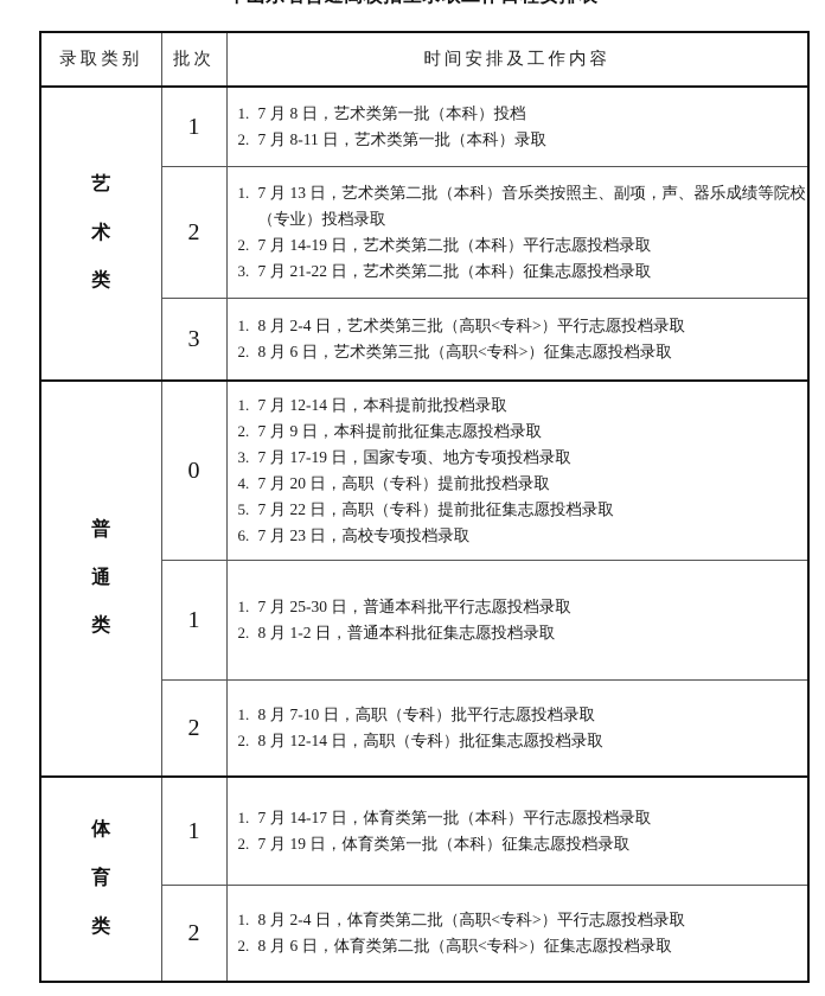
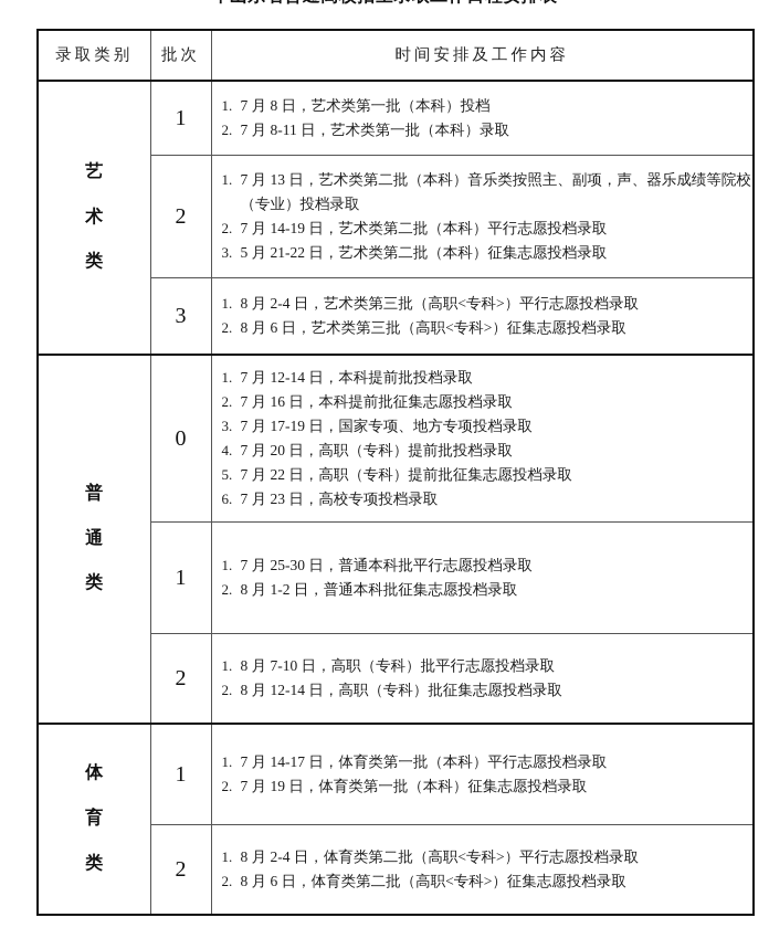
  录取类别	批次	时间安排及工作内容
  艺术类	1	7 月 8 日，艺术类第一批（本科）投档7 月 8-11 日，艺术类第一批（本科）录取
- 2	7 月 13 日，艺术类第二批（本科）音乐类按照主、副项，声、器乐成绩等院校（专业）投档录取7 月 14-19 日，艺术类第二批（本科）平行志愿投档录取7 月 21-22 日，艺术类第二批（本科）征集志愿投档录取
+ 2	7 月 13 日，艺术类第二批（本科）音乐类按照主、副项，声、器乐成绩等院校（专业）投档录取7 月 14-19 日，艺术类第二批（本科）平行志愿投档录取5 月 21-22 日，艺术类第二批（本科）征集志愿投档录取
  3	8 月 2-4 日，艺术类第三批（高职<专科>）平行志愿投档录取8 月 6 日，艺术类第三批（高职<专科>）征集志愿投档录取
- 普通类	0	7 月 12-14 日，本科提前批投档录取7 月 9 日，本科提前批征集志愿投档录取7 月 17-19 日，国家专项、地方专项投档录取7 月 20 日，高职（专科）提前批投档录取7 月 22 日，高职（专科）提前批征集志愿投档录取7 月 23 日，高校专项投档录取
+ 普通类	0	7 月 12-14 日，本科提前批投档录取7 月 16 日，本科提前批征集志愿投档录取7 月 17-19 日，国家专项、地方专项投档录取7 月 20 日，高职（专科）提前批投档录取7 月 22 日，高职（专科）提前批征集志愿投档录取7 月 23 日，高校专项投档录取
  1	7 月 25-30 日，普通本科批平行志愿投档录取8 月 1-2 日，普通本科批征集志愿投档录取
  2	8 月 7-10 日，高职（专科）批平行志愿投档录取8 月 12-14 日，高职（专科）批征集志愿投档录取
  体育类	1	7 月 14-17 日，体育类第一批（本科）平行志愿投档录取7 月 19 日，体育类第一批（本科）征集志愿投档录取
  2	8 月 2-4 日，体育类第二批（高职<专科>）平行志愿投档录取8 月 6 日，体育类第二批（高职<专科>）征集志愿投档录取
